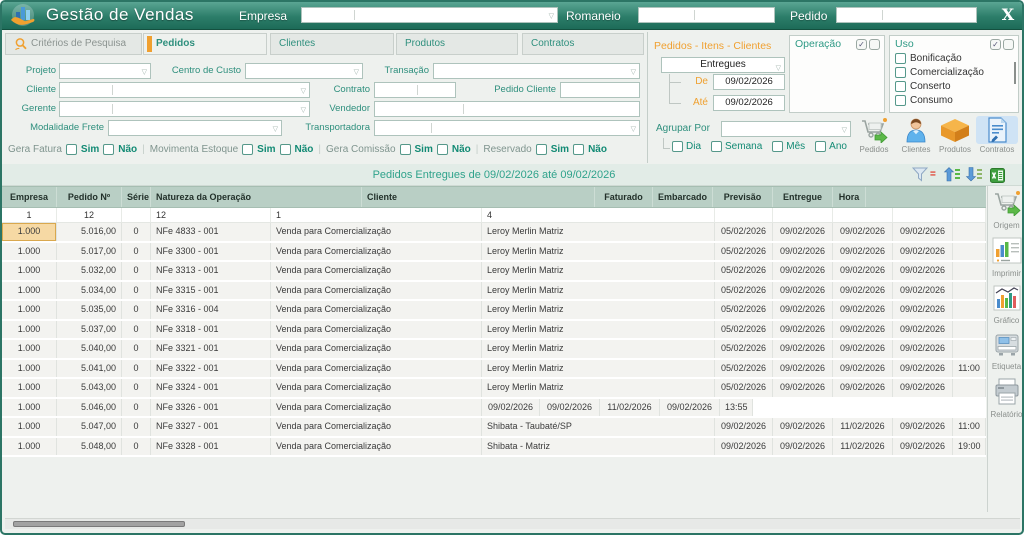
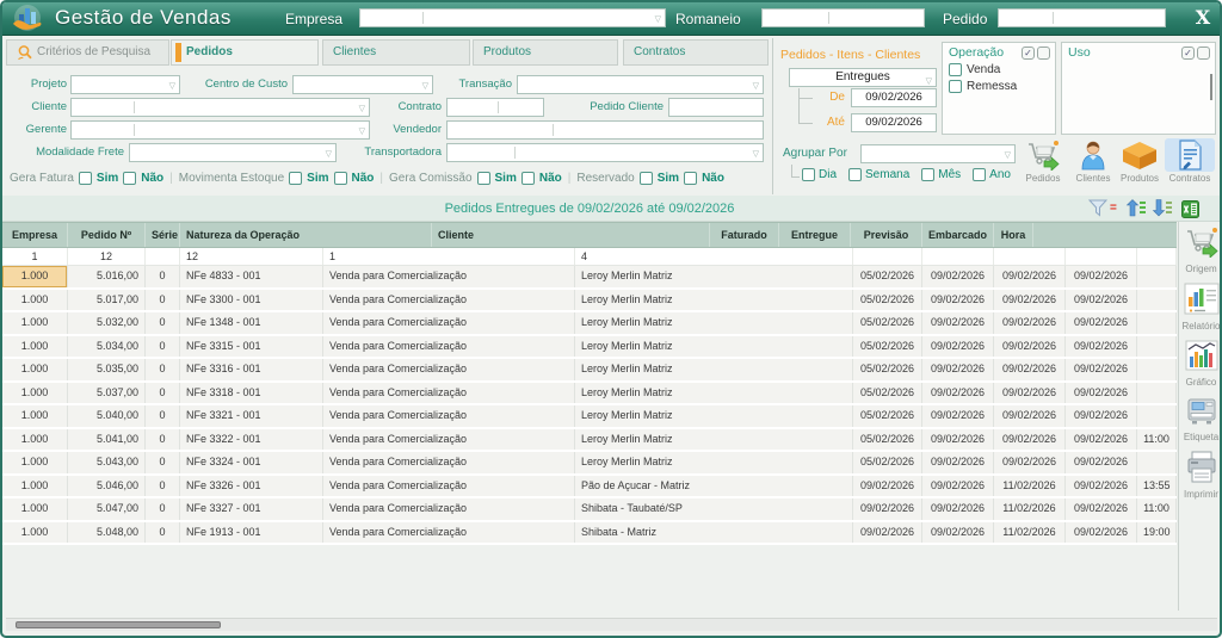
  Gestão de Vendas
  Empresa
  Romaneio
  Pedido
  X
  Critérios de Pesquisa
  Pedidos
  Clientes
  Produtos
  Contratos
  Projeto
  Centro de Custo
  Transação
  Cliente
  Contrato
  Pedido Cliente
  Gerente
  Vendedor
  Modalidade Frete
  Transportadora
  Gera Fatura
  Sim
  Não
  |
  Movimenta Estoque
  Sim
  Não
  |
  Gera Comissão
  Sim
  Não
  Reservado
  Sim
  Não
  Pedidos - Itens - Clientes
  Entregues
  De
  09/02/2026
  Até
  09/02/2026
  Operação
  ✓
+ Venda
+ Remessa
  Uso
  ✓
- Bonificação
- Comercialização
- Conserto
- Consumo
  Agrupar Por
  Dia
  Semana
  Mês
  Ano
  Pedidos
  Clientes
  Produtos
  Contratos
  Pedidos Entregues de 09/02/2026 até 09/02/2026
  =
  Empresa
  Pedido Nº
  Série
  Natureza da Operação
  Cliente
  Faturado
- Embarcado
+ Entregue
  Previsão
- Entregue
+ Embarcado
  Hora
  1
  12
  12
  1
  4
  1.000
  5.016,00
  0
  NFe 4833 - 001
  Venda para Comercialização
  Leroy Merlin Matriz
  05/02/2026
  09/02/2026
  09/02/2026
  09/02/2026
  1.000
  5.017,00
  0
  NFe 3300 - 001
  Venda para Comercialização
  Leroy Merlin Matriz
  05/02/2026
  09/02/2026
  09/02/2026
  09/02/2026
  1.000
  5.032,00
  0
- NFe 3313 - 001
+ NFe 1348 - 001
  Venda para Comercialização
  Leroy Merlin Matriz
  05/02/2026
  09/02/2026
  09/02/2026
  09/02/2026
  1.000
  5.034,00
  0
  NFe 3315 - 001
  Venda para Comercialização
  Leroy Merlin Matriz
  05/02/2026
  09/02/2026
  09/02/2026
  09/02/2026
  1.000
  5.035,00
  0
- NFe 3316 - 004
+ NFe 3316 - 001
  Venda para Comercialização
  Leroy Merlin Matriz
  05/02/2026
  09/02/2026
  09/02/2026
  09/02/2026
  1.000
  5.037,00
  0
  NFe 3318 - 001
  Venda para Comercialização
  Leroy Merlin Matriz
  05/02/2026
  09/02/2026
  09/02/2026
  09/02/2026
  1.000
  5.040,00
  0
  NFe 3321 - 001
  Venda para Comercialização
  Leroy Merlin Matriz
  05/02/2026
  09/02/2026
  09/02/2026
  09/02/2026
  1.000
  5.041,00
  0
  NFe 3322 - 001
  Venda para Comercialização
  Leroy Merlin Matriz
  05/02/2026
  09/02/2026
  09/02/2026
  09/02/2026
  11:00
  1.000
  5.043,00
  0
  NFe 3324 - 001
  Venda para Comercialização
  Leroy Merlin Matriz
  05/02/2026
  09/02/2026
  09/02/2026
  09/02/2026
  1.000
  5.046,00
  0
  NFe 3326 - 001
  Venda para Comercialização
+ Pão de Açucar - Matriz
  09/02/2026
  09/02/2026
  11/02/2026
  09/02/2026
  13:55
  1.000
  5.047,00
  0
  NFe 3327 - 001
  Venda para Comercialização
  Shibata - Taubaté/SP
  09/02/2026
  09/02/2026
  11/02/2026
  09/02/2026
  11:00
  1.000
  5.048,00
  0
- NFe 3328 - 001
+ NFe 1913 - 001
  Venda para Comercialização
  Shibata - Matriz
  09/02/2026
  09/02/2026
  11/02/2026
  09/02/2026
  19:00
  Origem
- Imprimir
+ Relatório
  Gráfico
  Etiqueta
- Relatório
+ Imprimir
